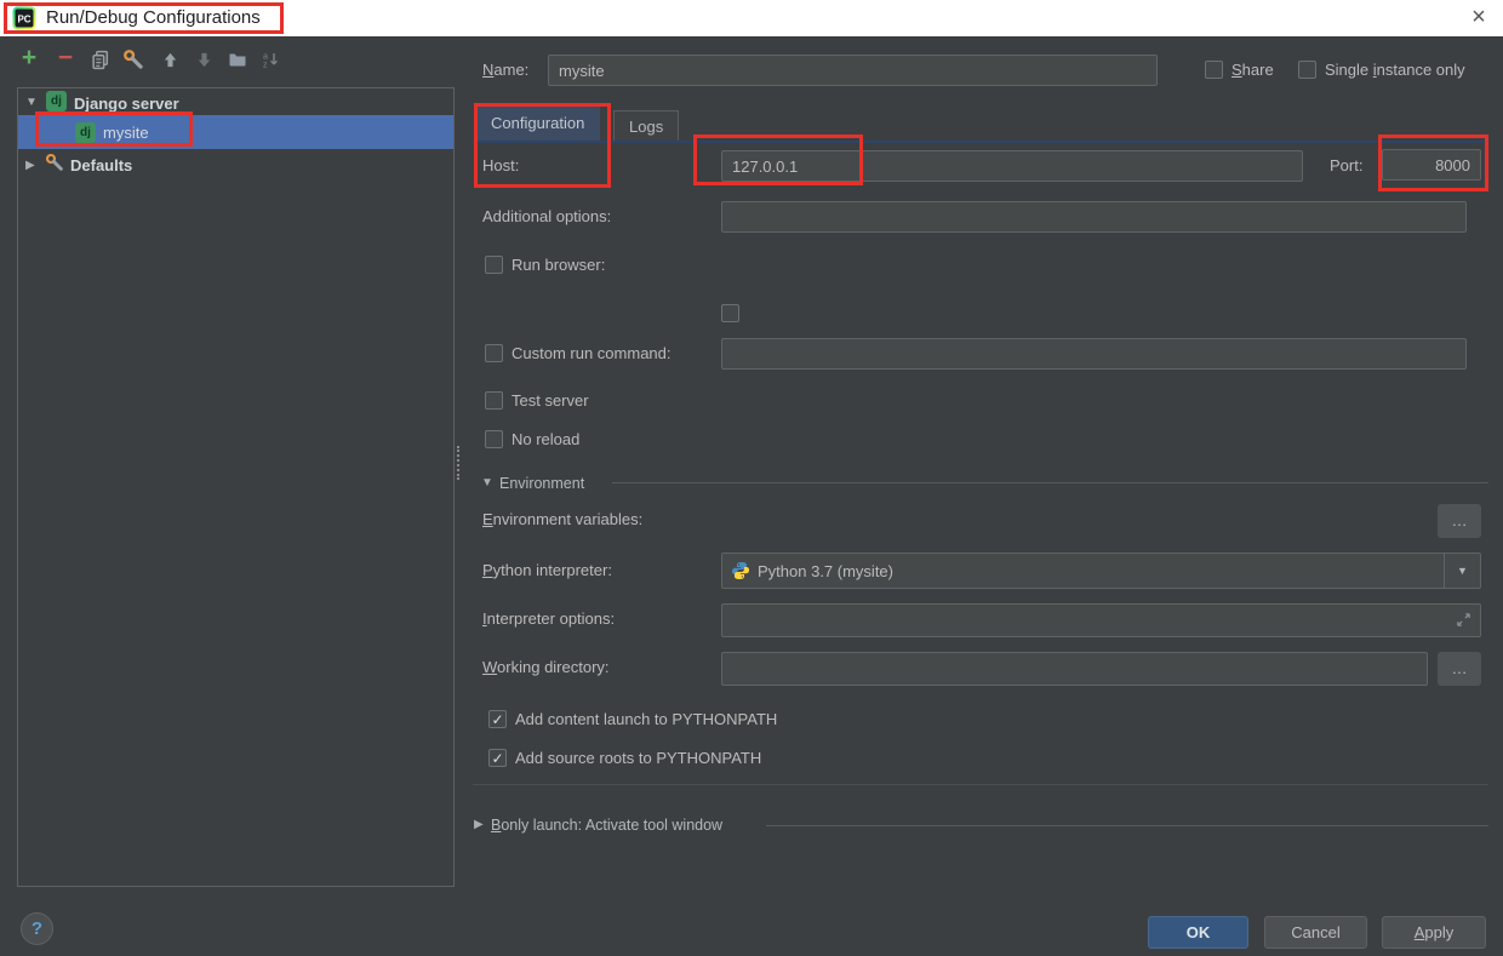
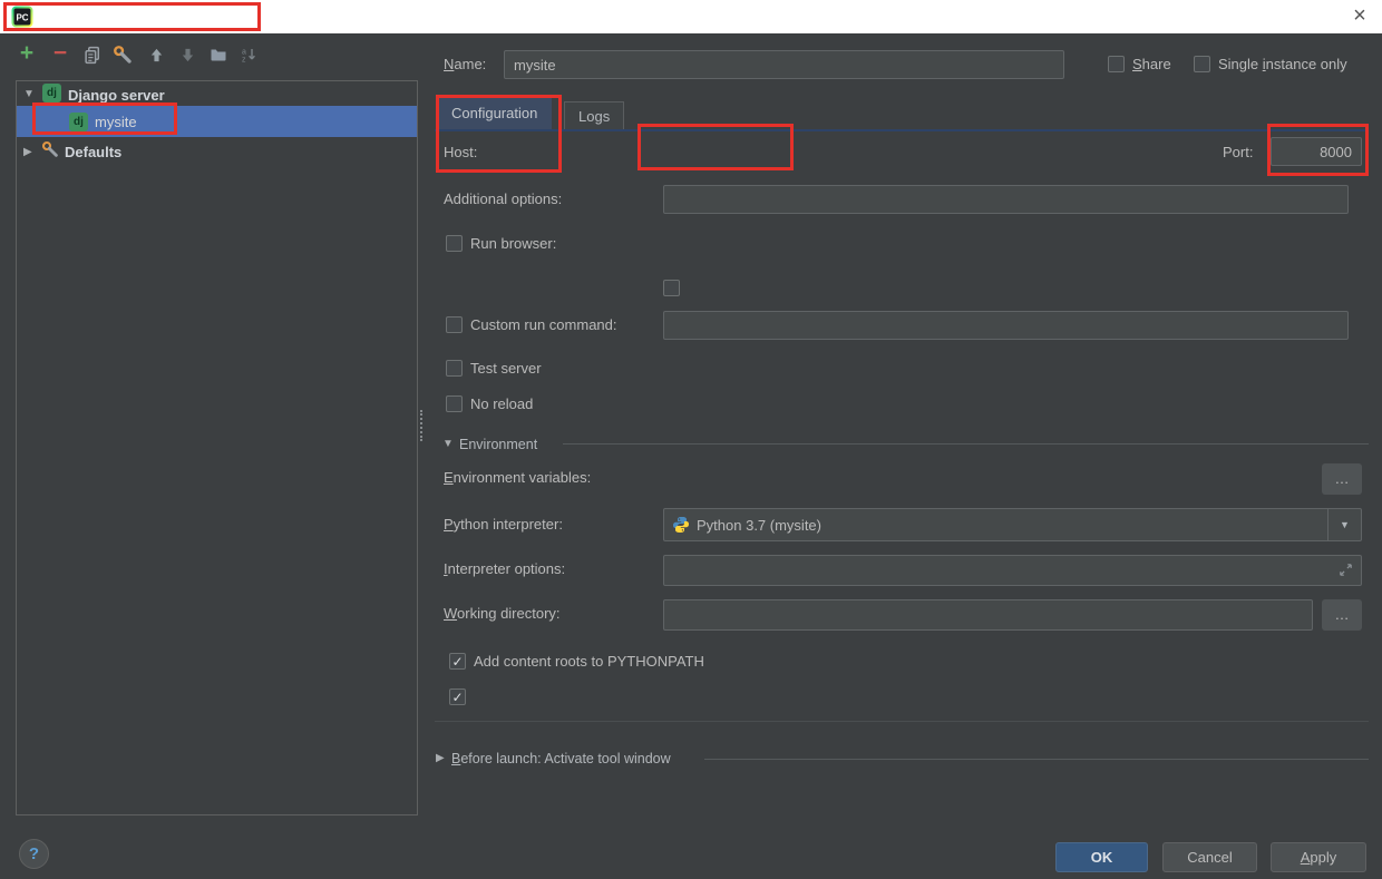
  PC
- Run/Debug Configurations
  ×
  +
  −
  ▼
  dj
  Django server
  dj
  mysite
  ▶
  Defaults
  Name:
  mysite
  Share
  Single instance only
  Configuration
  Logs
  Host:
- 127.0.0.1
  Port:
  8000
  Additional options:
  Run browser:
  Custom run command:
  Test server
  No reload
  ▼
  Environment
  Environment variables:
  …
  Python interpreter:
  Python 3.7 (mysite)
  ▼
  Interpreter options:
  Working directory:
  …
  ✓
- Add content launch to PYTHONPATH
+ Add content roots to PYTHONPATH
  ✓
- Add source roots to PYTHONPATH
  ▶
- Bonly launch: Activate tool window
+ Before launch: Activate tool window
  ?
  OK
  Cancel
  Apply
